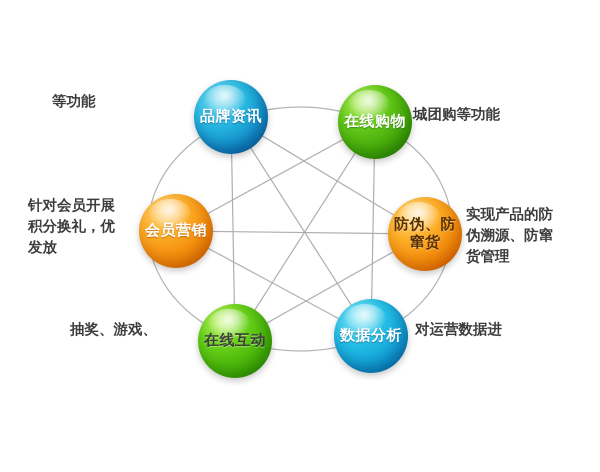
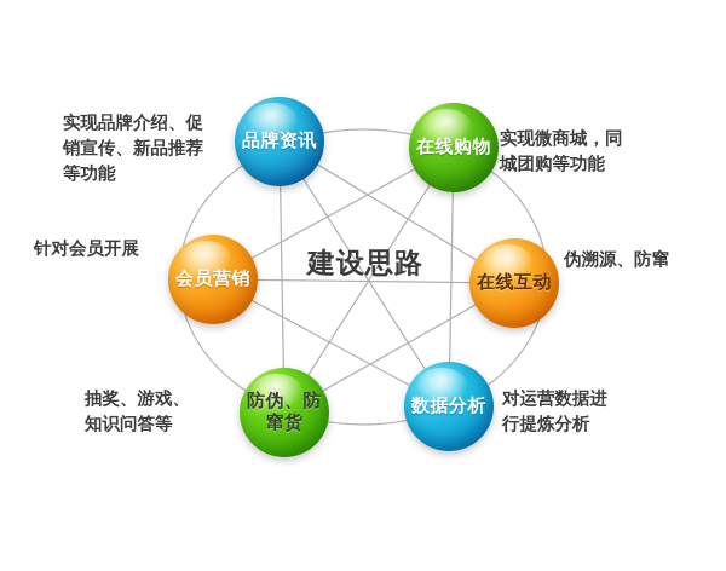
+ 建设思路
  品牌资讯
  在线购物
- 防伪、防窜货
+ 在线互动
  数据分析
- 在线互动
+ 防伪、防窜货
  会员营销
+ 实现品牌介绍、促
+ 销宣传、新品推荐
  等功能
+ 实现微商城，同
  城团购等功能
  针对会员开展
- 积分换礼，优
- 发放
- 实现产品的防
  伪溯源、防窜
- 货管理
  抽奖、游戏、
+ 知识问答等
  对运营数据进
+ 行提炼分析
